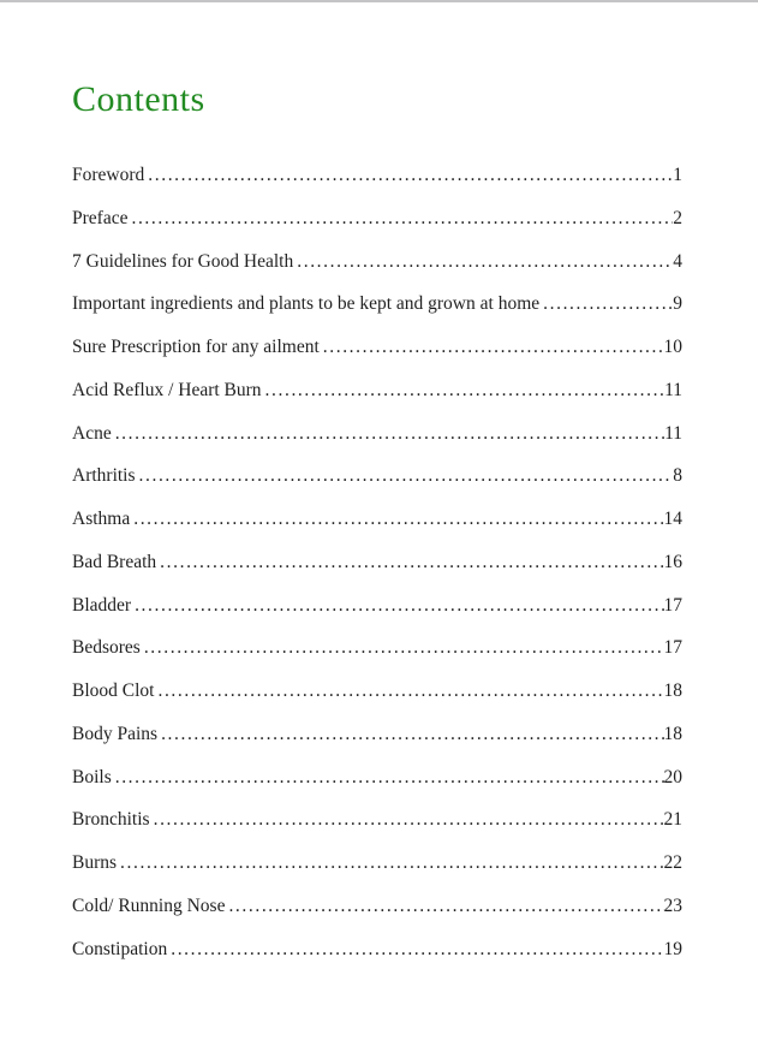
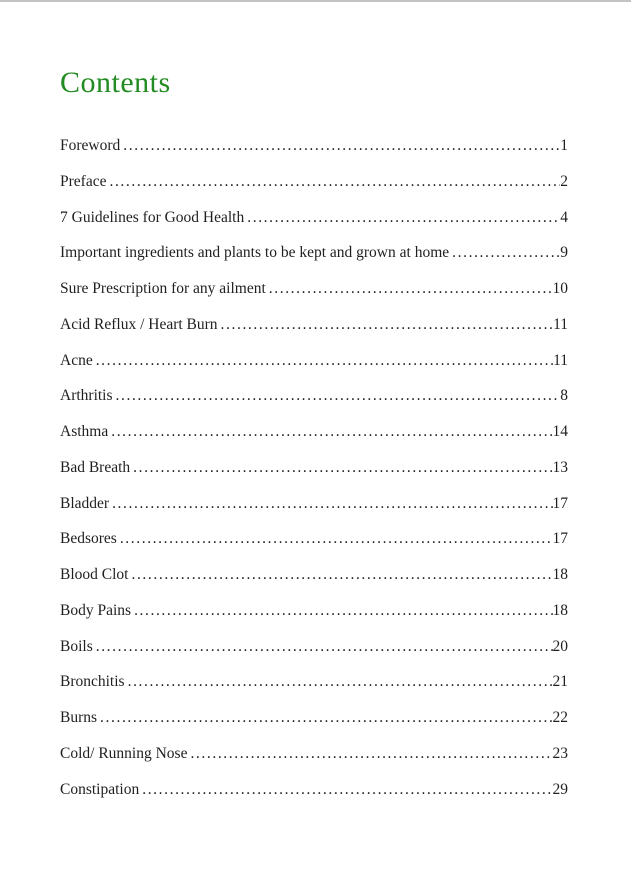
  Contents
  Foreword
  1
  Preface
  2
  7 Guidelines for Good Health
  4
  Important ingredients and plants to be kept and grown at home
  9
  Sure Prescription for any ailment
  10
  Acid Reflux / Heart Burn
  11
  Acne
  11
  Arthritis
  8
  Asthma
  14
  Bad Breath
- 16
+ 13
  Bladder
  17
  Bedsores
  17
  Blood Clot
  18
  Body Pains
  18
  Boils
  20
  Bronchitis
  21
  Burns
  22
  Cold/ Running Nose
  23
  Constipation
- 19
+ 29
